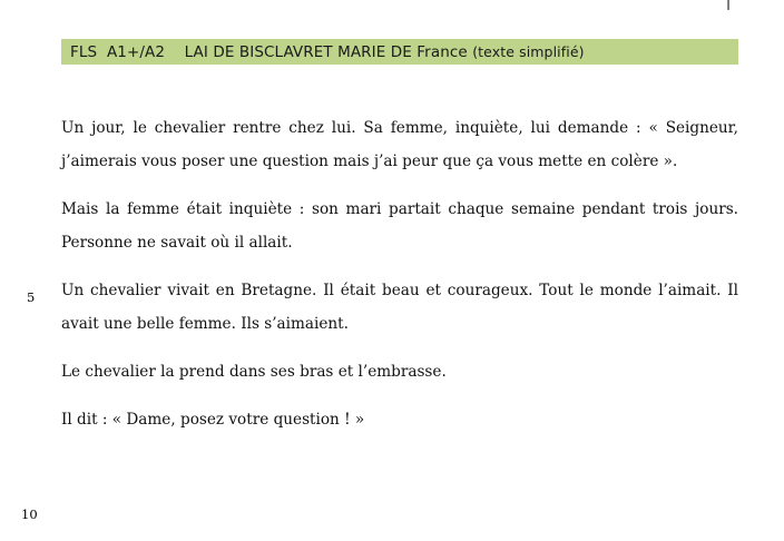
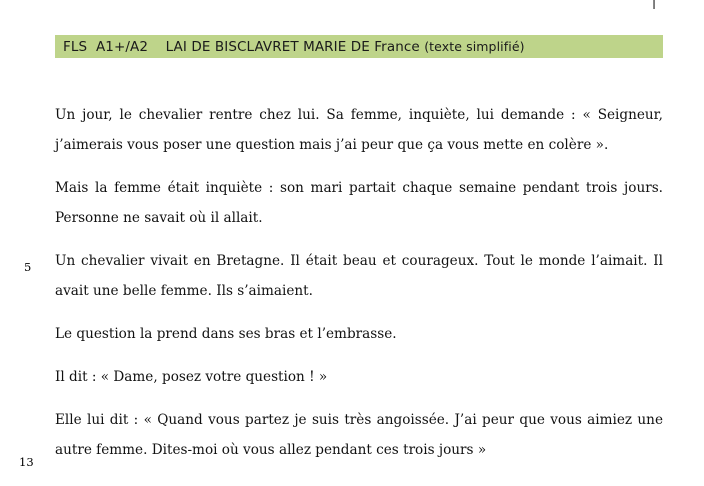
  |
  FLS A1+/A2 LAI DE BISCLAVRET MARIE DE France (texte simplifié)
  5
- 10
+ 13
  Un jour, le chevalier rentre chez lui. Sa femme, inquiète, lui demande : « Seigneur, j’aimerais vous poser une question mais j’ai peur que ça vous mette en colère ».
  Mais la femme était inquiète : son mari partait chaque semaine pendant trois jours. Personne ne savait où il allait.
  Un chevalier vivait en Bretagne. Il était beau et courageux. Tout le monde l’aimait. Il avait une belle femme. Ils s’aimaient.
- Le chevalier la prend dans ses bras et l’embrasse.
+ Le question la prend dans ses bras et l’embrasse.
  Il dit : « Dame, posez votre question ! »
+ Elle lui dit : « Quand vous partez je suis très angoissée. J’ai peur que vous aimiez une autre femme. Dites-moi où vous allez pendant ces trois jours »
